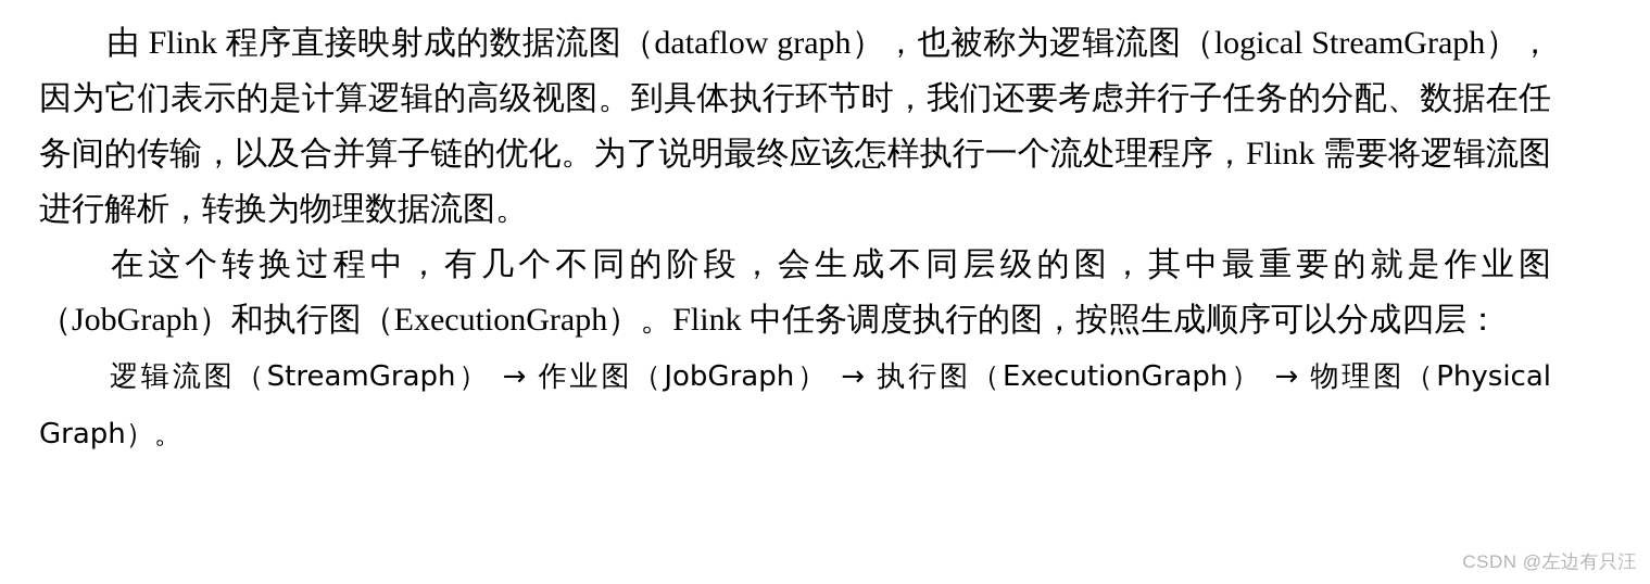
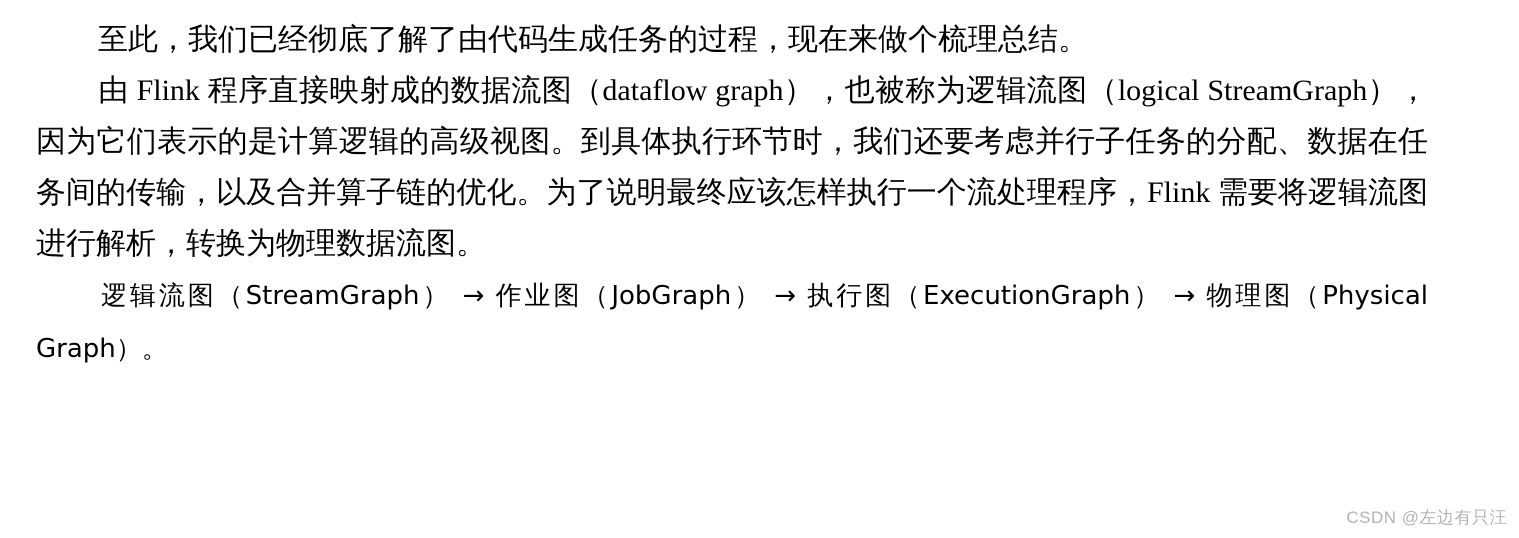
+ 至此，我们已经彻底了解了由代码生成任务的过程，现在来做个梳理总结。
  由 Flink 程序直接映射成的数据流图（dataflow graph），也被称为逻辑流图（logical StreamGraph），因为它们表示的是计算逻辑的高级视图。到具体执行环节时，我们还要考虑并行子任务的分配、数据在任务间的传输，以及合并算子链的优化。为了说明最终应该怎样执行一个流处理程序，Flink 需要将逻辑流图进行解析，转换为物理数据流图。
- 在这个转换过程中，有几个不同的阶段，会生成不同层级的图，其中最重要的就是作业图（JobGraph）和执行图（ExecutionGraph）。Flink 中任务调度执行的图，按照生成顺序可以分成四层：
  逻辑流图（StreamGraph） → 作业图（JobGraph） → 执行图（ExecutionGraph） → 物理图（Physical Graph）。
  CSDN @左边有只汪
